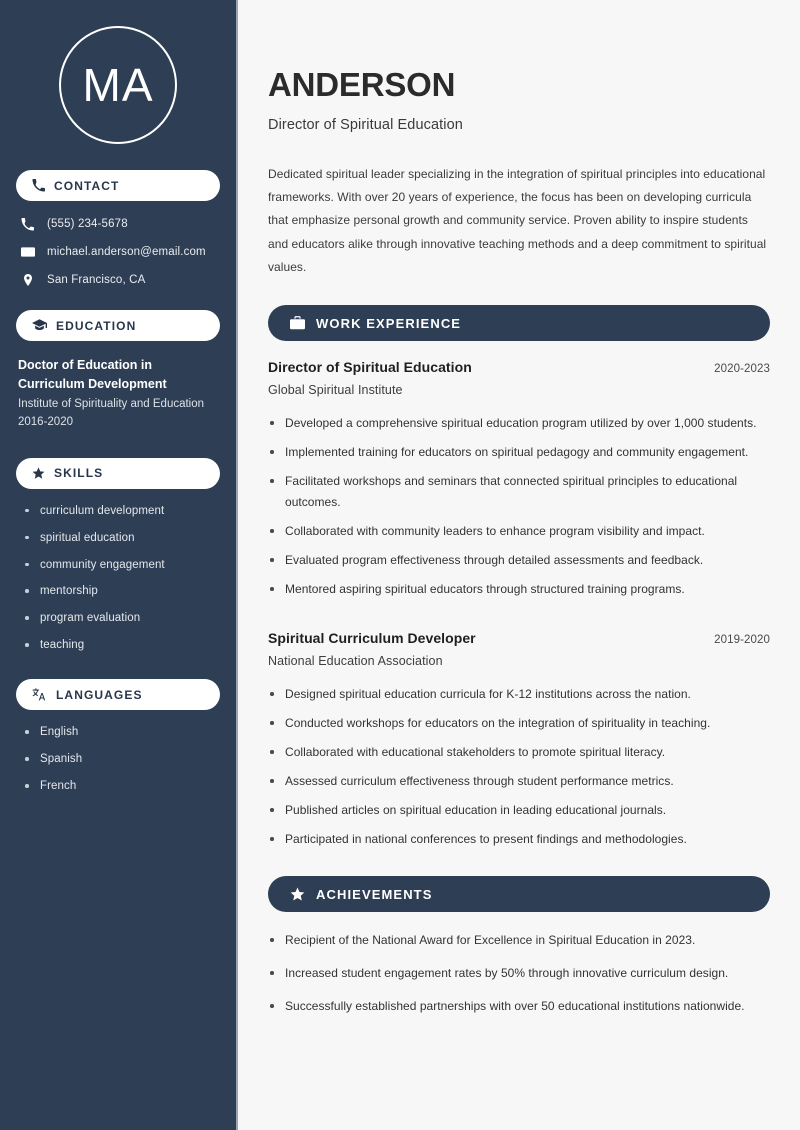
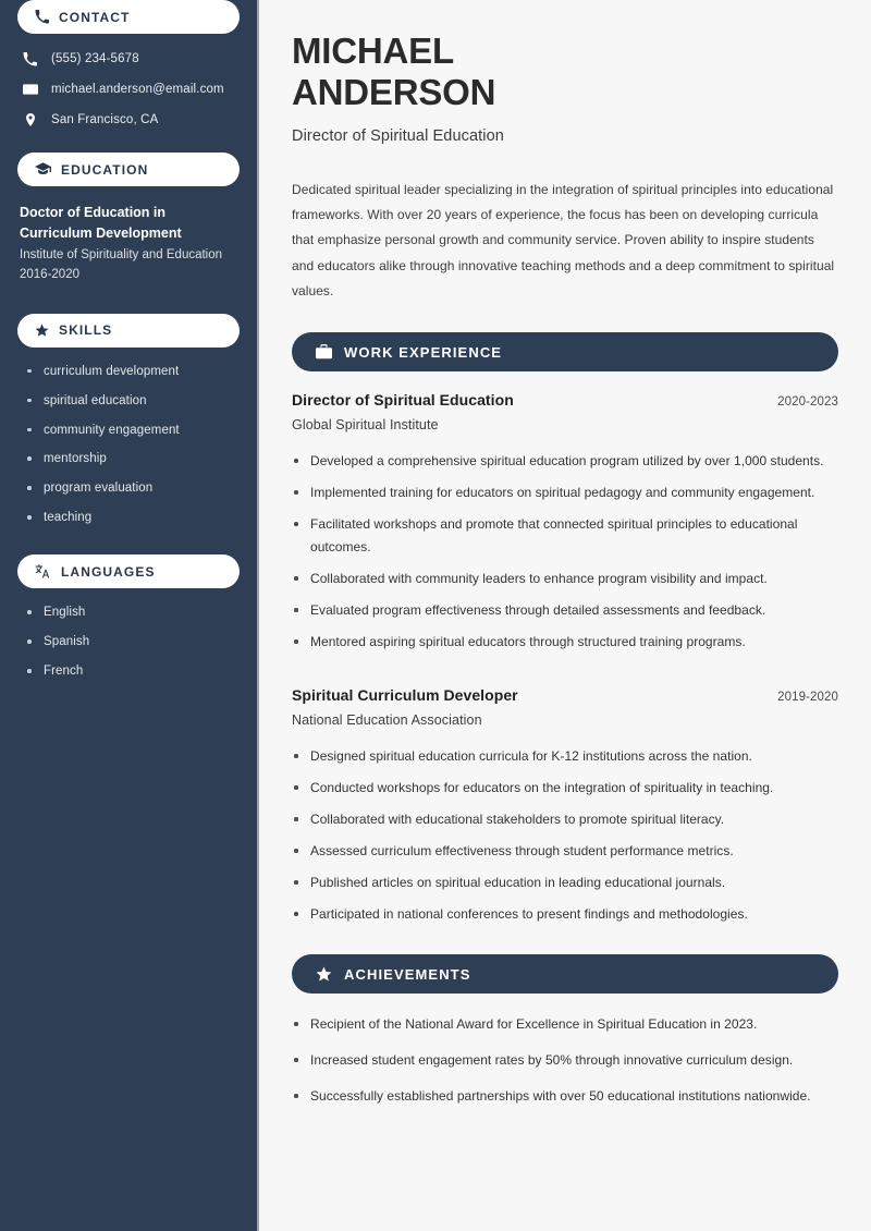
- MA
  CONTACT
  (555) 234-5678
  michael.anderson@email.com
  San Francisco, CA
  EDUCATION
  Doctor of Education in Curriculum Development
  Institute of Spirituality and Education
  2016-2020
  SKILLS
  curriculum development
  spiritual education
  community engagement
  mentorship
  program evaluation
  teaching
  LANGUAGES
  English
  Spanish
  French
+ MICHAEL
  ANDERSON
  Director of Spiritual Education
  Dedicated spiritual leader specializing in the integration of spiritual principles into educational frameworks. With over 20 years of experience, the focus has been on developing curricula that emphasize personal growth and community service. Proven ability to inspire students and educators alike through innovative teaching methods and a deep commitment to spiritual values.
  WORK EXPERIENCE
  Director of Spiritual Education
  2020-2023
  Global Spiritual Institute
  Developed a comprehensive spiritual education program utilized by over 1,000 students.
  Implemented training for educators on spiritual pedagogy and community engagement.
- Facilitated workshops and seminars that connected spiritual principles to educational outcomes.
+ Facilitated workshops and promote that connected spiritual principles to educational outcomes.
  Collaborated with community leaders to enhance program visibility and impact.
  Evaluated program effectiveness through detailed assessments and feedback.
  Mentored aspiring spiritual educators through structured training programs.
  Spiritual Curriculum Developer
  2019-2020
  National Education Association
  Designed spiritual education curricula for K-12 institutions across the nation.
  Conducted workshops for educators on the integration of spirituality in teaching.
  Collaborated with educational stakeholders to promote spiritual literacy.
  Assessed curriculum effectiveness through student performance metrics.
  Published articles on spiritual education in leading educational journals.
  Participated in national conferences to present findings and methodologies.
  ACHIEVEMENTS
  Recipient of the National Award for Excellence in Spiritual Education in 2023.
  Increased student engagement rates by 50% through innovative curriculum design.
  Successfully established partnerships with over 50 educational institutions nationwide.
